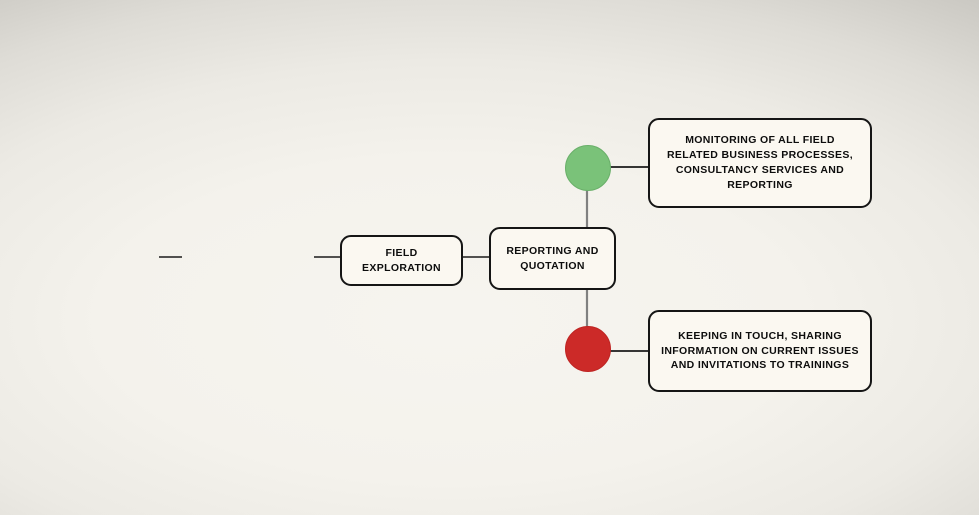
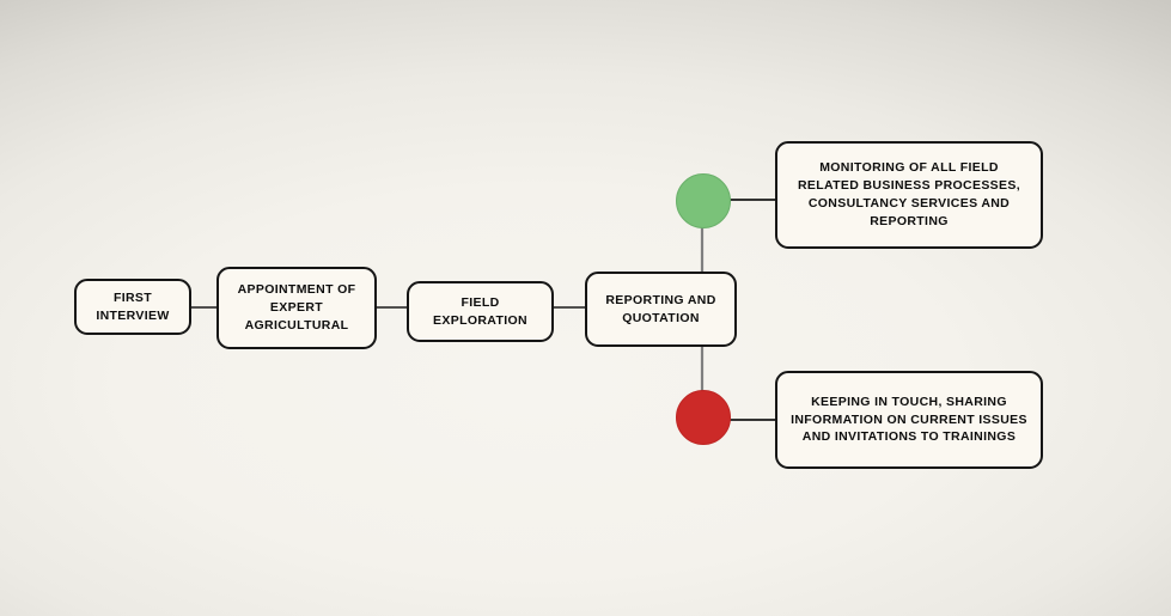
+ FIRST
+ INTERVIEW
+ APPOINTMENT OF
+ EXPERT
+ AGRICULTURAL
  FIELD
  EXPLORATION
  REPORTING AND
  QUOTATION
  MONITORING OF ALL FIELD
  RELATED BUSINESS PROCESSES,
  CONSULTANCY SERVICES AND
  REPORTING
  KEEPING IN TOUCH, SHARING
  INFORMATION ON CURRENT ISSUES
  AND INVITATIONS TO TRAININGS
